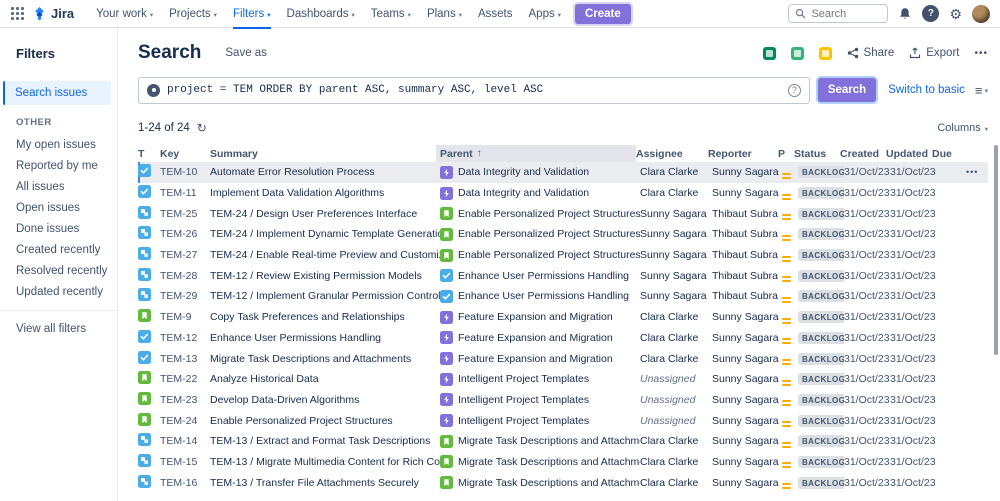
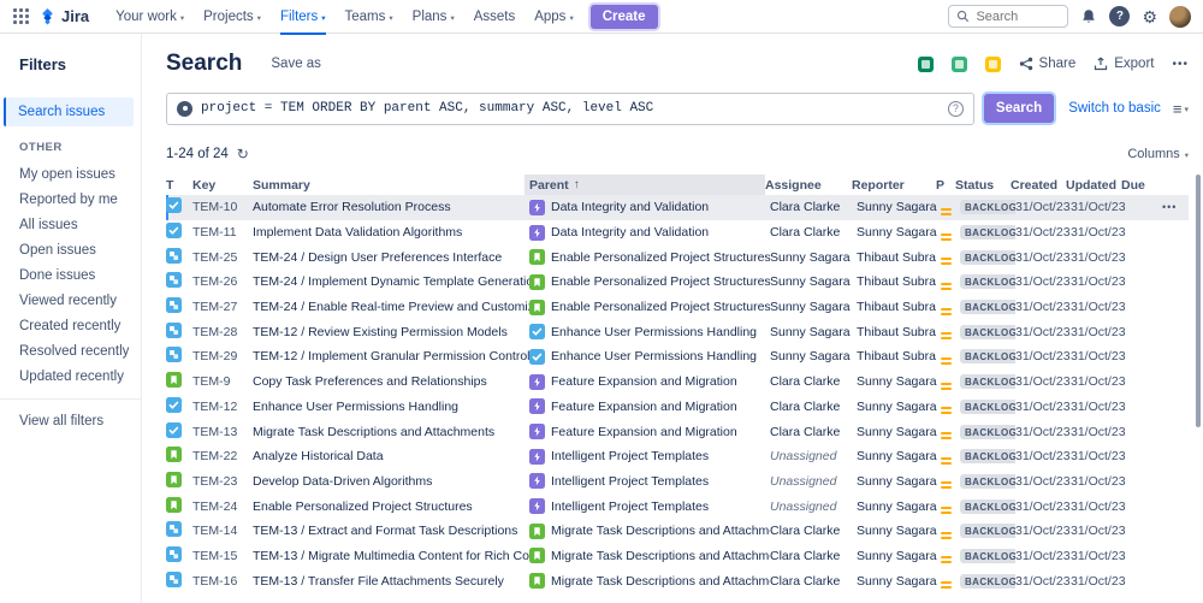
  Jira
  Your work
  Projects
  Filters
- Dashboards
  Teams
  Plans
  Assets
  Apps
  Create
  Search
  ?
  ⚙
  Filters
  Search issues
  OTHER
  My open issues
  Reported by me
  All issues
  Open issues
  Done issues
+ Viewed recently
  Created recently
  Resolved recently
  Updated recently
  View all filters
  Search
  Save as
  Share
  Export
  •••
  project = TEM ORDER BY parent ASC, summary ASC, level ASC
  ?
  Search
  Switch to basic
  ≡
  1-24 of 24
  ↻
  Columns
  T
  Key
  Summary
  Parent
  ↑
  Assignee
  Reporter
  P
  Status
  Created
  Updated
  Due
  TEM-10
  Automate Error Resolution Process
  Data Integrity and Validation
  Clara Clarke
  Sunny Sagara
  BACKLOG
  31/Oct/23
  31/Oct/23
  •••
  TEM-11
  Implement Data Validation Algorithms
  Data Integrity and Validation
  Clara Clarke
  Sunny Sagara
  BACKLOG
  31/Oct/23
  31/Oct/23
  TEM-25
  TEM-24 / Design User Preferences Interface
  Enable Personalized Project Structures
  Sunny Sagara
  Thibaut Subra
  BACKLOG
  31/Oct/23
  31/Oct/23
  TEM-26
  TEM-24 / Implement Dynamic Template Generati
  Enable Personalized Project Structures
  Sunny Sagara
  Thibaut Subra
  BACKLOG
  31/Oct/23
  31/Oct/23
  TEM-27
  TEM-24 / Enable Real-time Preview and Customi
  Enable Personalized Project Structures
  Sunny Sagara
  Thibaut Subra
  BACKLOG
  31/Oct/23
  31/Oct/23
  TEM-28
  TEM-12 / Review Existing Permission Models
  Enhance User Permissions Handling
  Sunny Sagara
  Thibaut Subra
  BACKLOG
  31/Oct/23
  31/Oct/23
  TEM-29
  TEM-12 / Implement Granular Permission Control
  Enhance User Permissions Handling
  Sunny Sagara
  Thibaut Subra
  BACKLOG
  31/Oct/23
  31/Oct/23
  TEM-9
  Copy Task Preferences and Relationships
  Feature Expansion and Migration
  Clara Clarke
  Sunny Sagara
  BACKLOG
  31/Oct/23
  31/Oct/23
  TEM-12
  Enhance User Permissions Handling
  Feature Expansion and Migration
  Clara Clarke
  Sunny Sagara
  BACKLOG
  31/Oct/23
  31/Oct/23
  TEM-13
  Migrate Task Descriptions and Attachments
  Feature Expansion and Migration
  Clara Clarke
  Sunny Sagara
  BACKLOG
  31/Oct/23
  31/Oct/23
  TEM-22
  Analyze Historical Data
  Intelligent Project Templates
  Unassigned
  Sunny Sagara
  BACKLOG
  31/Oct/23
  31/Oct/23
  TEM-23
  Develop Data-Driven Algorithms
  Intelligent Project Templates
  Unassigned
  Sunny Sagara
  BACKLOG
  31/Oct/23
  31/Oct/23
  TEM-24
  Enable Personalized Project Structures
  Intelligent Project Templates
  Unassigned
  Sunny Sagara
  BACKLOG
  31/Oct/23
  31/Oct/23
  TEM-14
  TEM-13 / Extract and Format Task Descriptions
  Migrate Task Descriptions and Attachm
  Clara Clarke
  Sunny Sagara
  BACKLOG
  31/Oct/23
  31/Oct/23
  TEM-15
  TEM-13 / Migrate Multimedia Content for Rich Co
  Migrate Task Descriptions and Attachm
  Clara Clarke
  Sunny Sagara
  BACKLOG
  31/Oct/23
  31/Oct/23
  TEM-16
  TEM-13 / Transfer File Attachments Securely
  Migrate Task Descriptions and Attachm
  Clara Clarke
  Sunny Sagara
  BACKLOG
  31/Oct/23
  31/Oct/23
